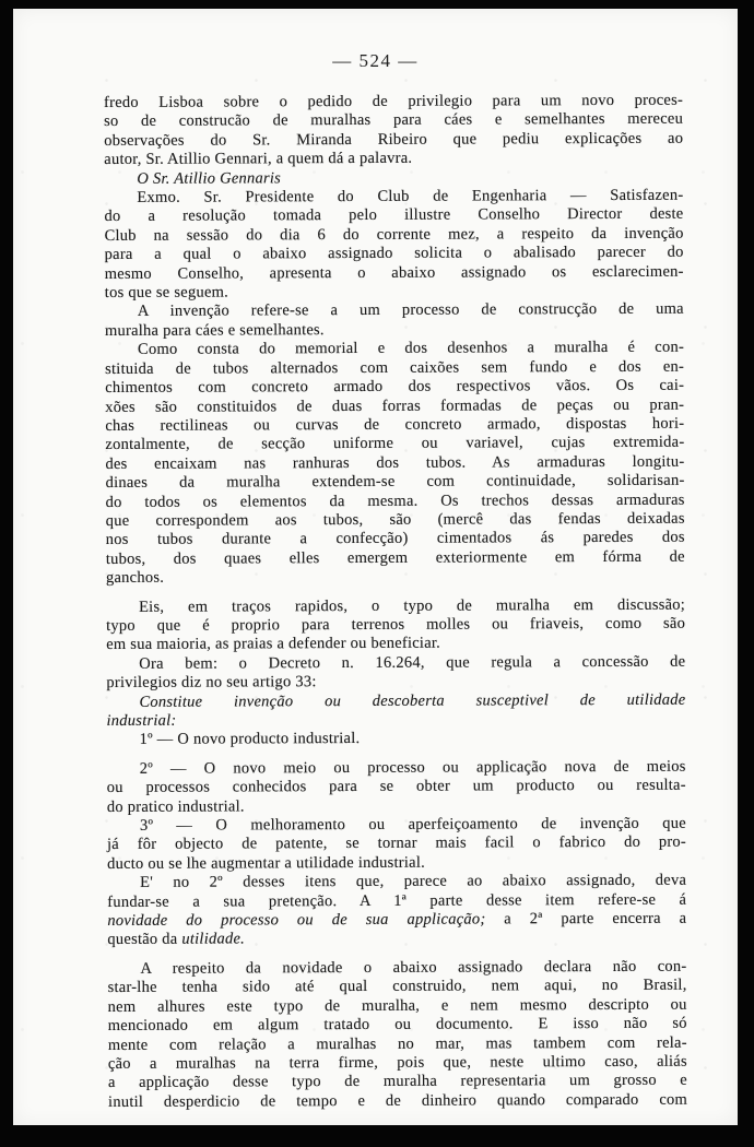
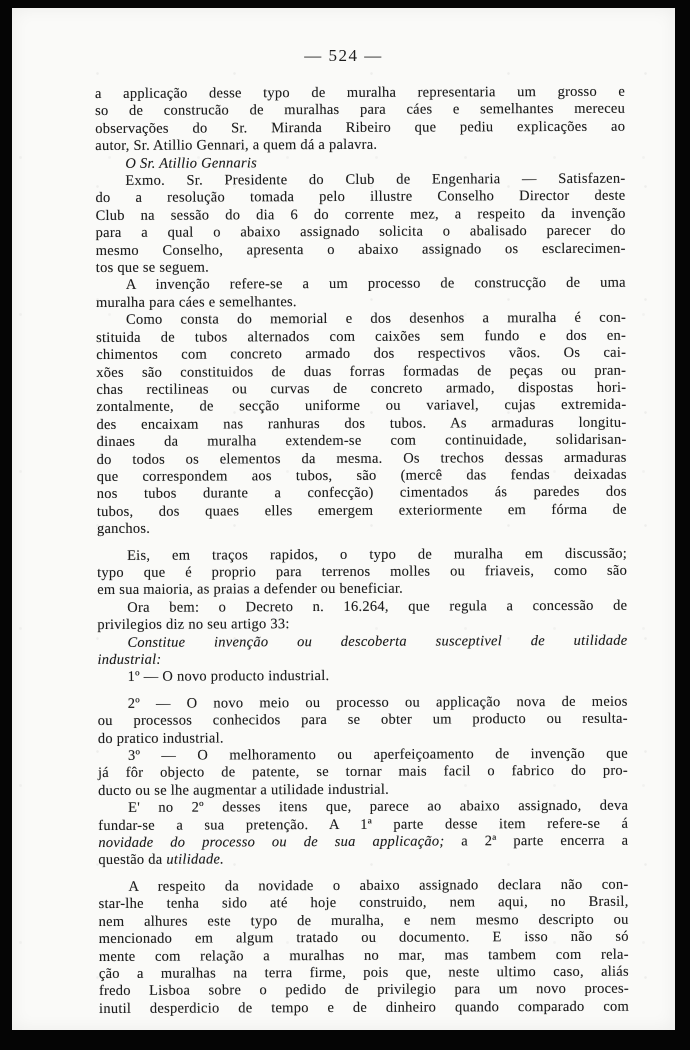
  — 524 —
- fredo Lisboa sobre o pedido de privilegio para um novo proces-
+ a applicação desse typo de muralha representaria um grosso e
  so de construcão de muralhas para cáes e semelhantes mereceu
  observações do Sr. Miranda Ribeiro que pediu explicações ao
  autor, Sr. Atillio Gennari, a quem dá a palavra.
  O Sr. Atillio Gennaris
  Exmo. Sr. Presidente do Club de Engenharia — Satisfazen-
  do a resolução tomada pelo illustre Conselho Director deste
  Club na sessão do dia 6 do corrente mez, a respeito da invenção
  para a qual o abaixo assignado solicita o abalisado parecer do
  mesmo Conselho, apresenta o abaixo assignado os esclarecimen-
  tos que se seguem.
  A invenção refere-se a um processo de construcção de uma
  muralha para cáes e semelhantes.
  Como consta do memorial e dos desenhos a muralha é con-
  stituida de tubos alternados com caixões sem fundo e dos en-
  chimentos com concreto armado dos respectivos vãos. Os cai-
  xões são constituidos de duas forras formadas de peças ou pran-
  chas rectilineas ou curvas de concreto armado, dispostas hori-
  zontalmente, de secção uniforme ou variavel, cujas extremida-
  des encaixam nas ranhuras dos tubos. As armaduras longitu-
  dinaes da muralha extendem-se com continuidade, solidarisan-
  do todos os elementos da mesma. Os trechos dessas armaduras
  que correspondem aos tubos, são (mercê das fendas deixadas
  nos tubos durante a confecção) cimentados ás paredes dos
  tubos, dos quaes elles emergem exteriormente em fórma de
  ganchos.
  Eis, em traços rapidos, o typo de muralha em discussão;
  typo que é proprio para terrenos molles ou friaveis, como são
  em sua maioria, as praias a defender ou beneficiar.
  Ora bem: o Decreto n. 16.264, que regula a concessão de
  privilegios diz no seu artigo 33:
  Constitue invenção ou descoberta susceptivel de utilidade
  industrial:
  1º — O novo producto industrial.
  2º — O novo meio ou processo ou applicação nova de meios
  ou processos conhecidos para se obter um producto ou resulta-
  do pratico industrial.
  3º — O melhoramento ou aperfeiçoamento de invenção que
  já fôr objecto de patente, se tornar mais facil o fabrico do pro-
  ducto ou se lhe augmentar a utilidade industrial.
  E' no 2º desses itens que, parece ao abaixo assignado, deva
  fundar-se a sua pretenção. A 1ª parte desse item refere-se á
  novidade do processo ou de sua applicação; a 2ª parte encerra a
  questão da utilidade.
  A respeito da novidade o abaixo assignado declara não con-
- star-lhe tenha sido até qual construido, nem aqui, no Brasil,
+ star-lhe tenha sido até hoje construido, nem aqui, no Brasil,
  nem alhures este typo de muralha, e nem mesmo descripto ou
  mencionado em algum tratado ou documento. E isso não só
  mente com relação a muralhas no mar, mas tambem com rela-
  ção a muralhas na terra firme, pois que, neste ultimo caso, aliás
- a applicação desse typo de muralha representaria um grosso e
+ fredo Lisboa sobre o pedido de privilegio para um novo proces-
  inutil desperdicio de tempo e de dinheiro quando comparado com
